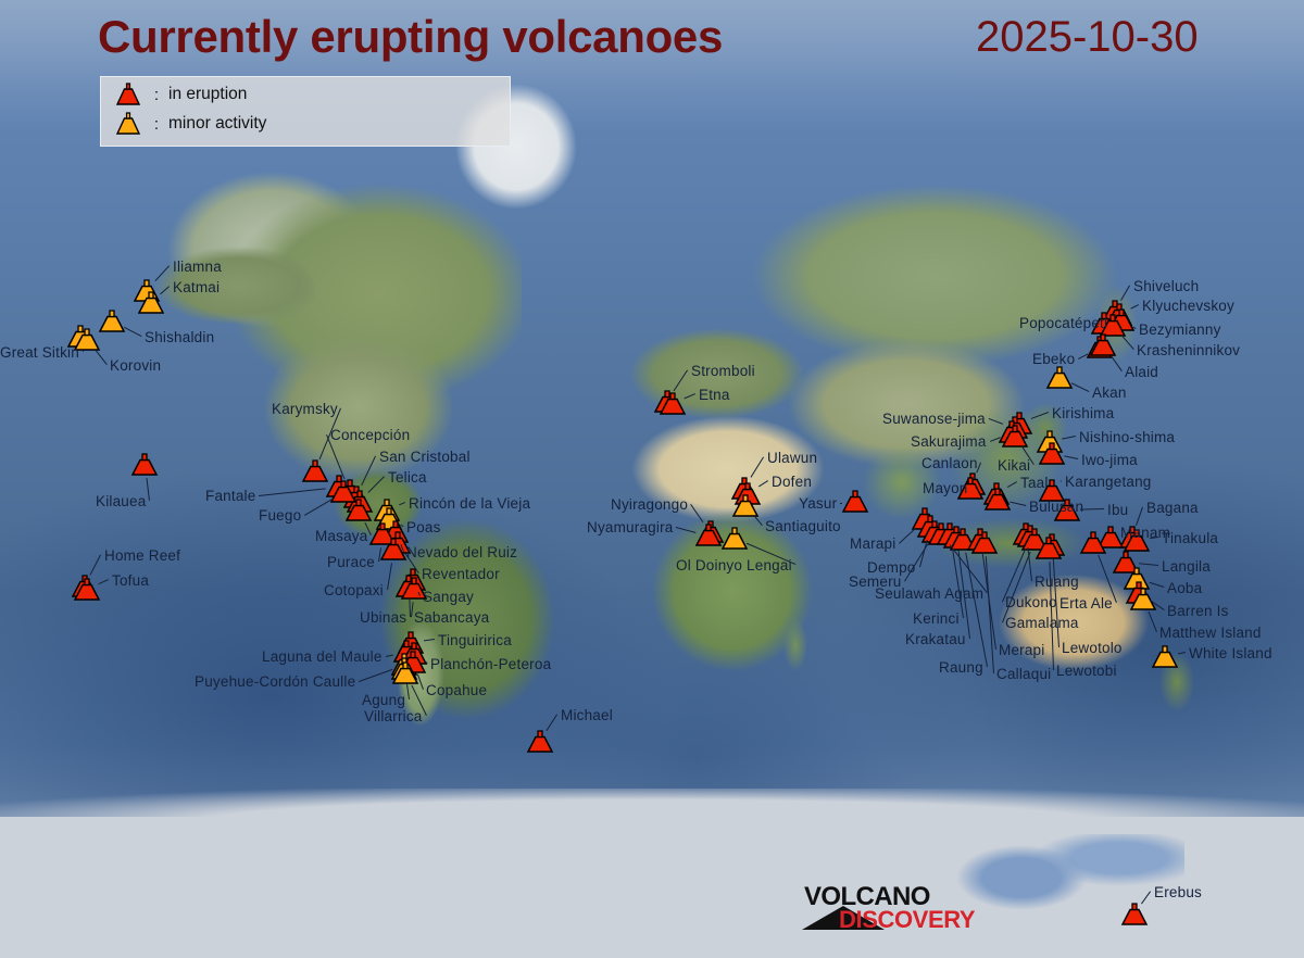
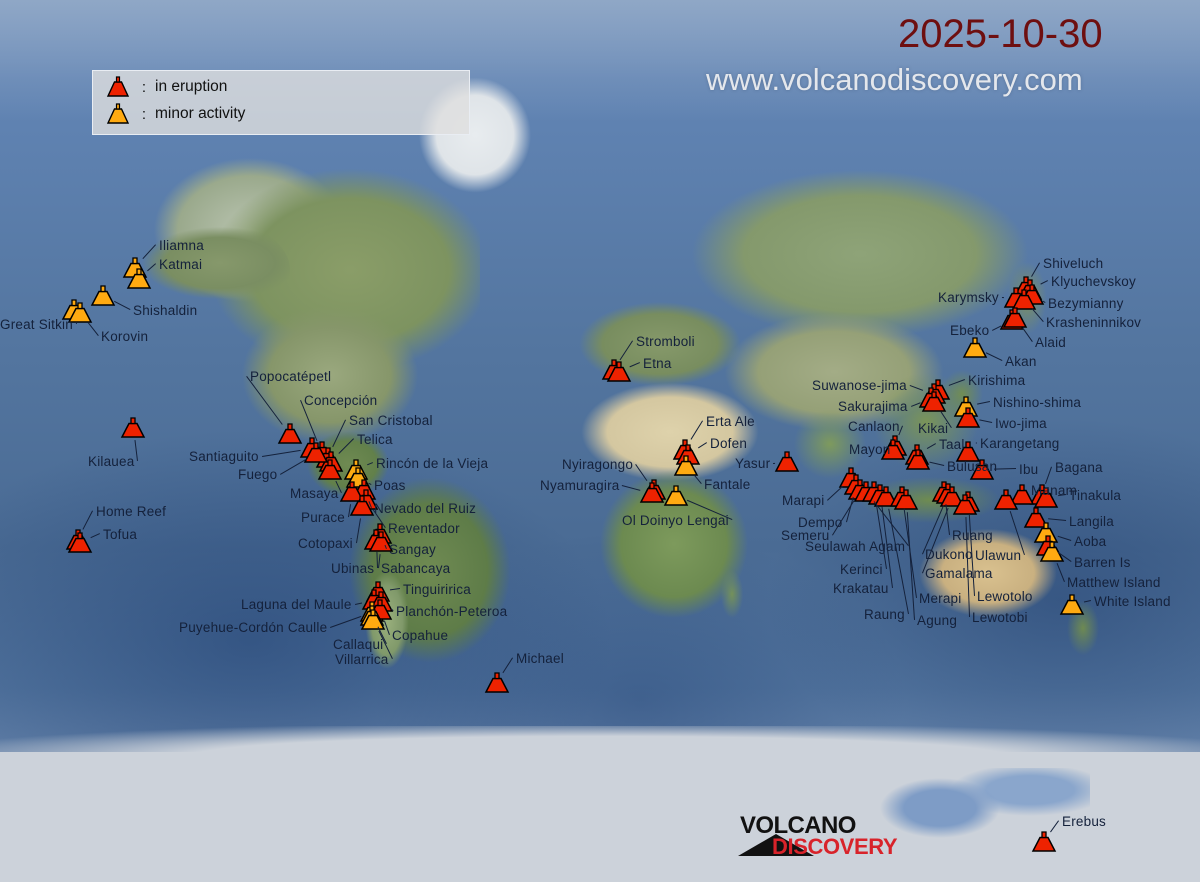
- Currently erupting volcanoes
  2025-10-30
+ www.volcanodiscovery.com
  :
  in eruption
  :
  minor activity
  Iliamna
  Katmai
  Shishaldin
  Great Sitkin
  Korovin
  Kilauea
  Home Reef
  Tofua
- Karymsky
+ Popocatépetl
  Concepción
  San Cristobal
  Telica
- Fantale
+ Santiaguito
  Fuego
  Rincón de la Vieja
  Masaya
  Poas
  Nevado del Ruiz
  Purace
  Reventador
  Cotopaxi
  Sangay
  Ubinas
  Sabancaya
  Tinguiririca
  Laguna del Maule
  Planchón-Peteroa
  Puyehue-Cordón Caulle
  Copahue
- Agung
+ Callaqui
  Villarrica
  Michael
  Stromboli
  Etna
- Ulawun
+ Erta Ale
  Dofen
- Santiaguito
+ Fantale
  Nyiragongo
  Nyamuragira
  Ol Doinyo Lengai
  Yasur
  Shiveluch
  Klyuchevskoy
  Bezymianny
- Popocatépetl
+ Karymsky
  Krasheninnikov
  Ebeko
  Alaid
  Akan
  Kirishima
  Suwanose-jima
  Sakurajima
  Nishino-shima
  Iwo-jima
  Kikai
  Canlaon
  Mayon
  Taal
  Karangetang
  Bulusan
  Ibu
  Bagana
  Manam
  Tinakula
  Marapi
  Dempo
  Semeru
  Seulawah Agam
  Kerinci
  Krakatau
  Raung
  Merapi
- Callaqui
+ Agung
  Ruang
  Dukono
  Gamalama
- Erta Ale
+ Ulawun
  Lewotolo
  Lewotobi
  Langila
  Aoba
  Barren Is
  Matthew Island
  White Island
  Erebus
  VOLCANO
  DISCOVERY
